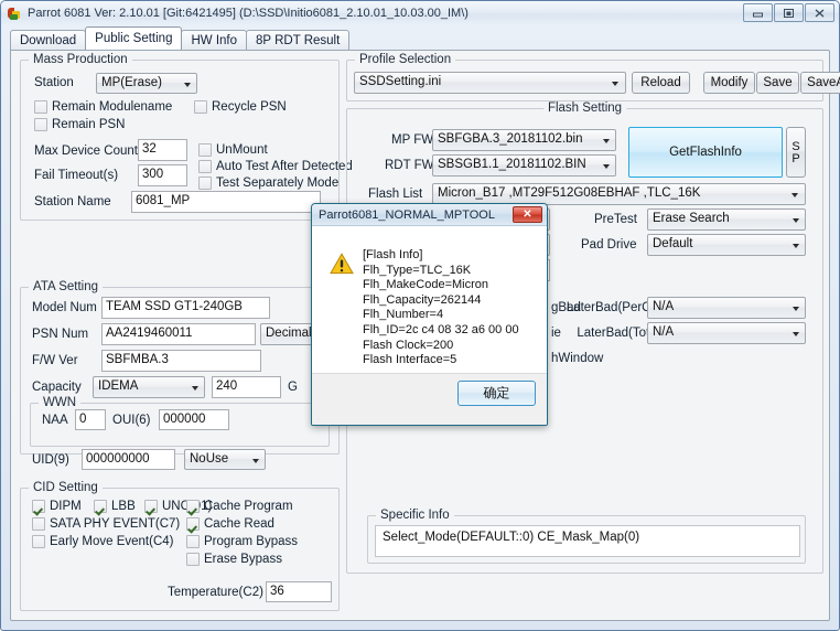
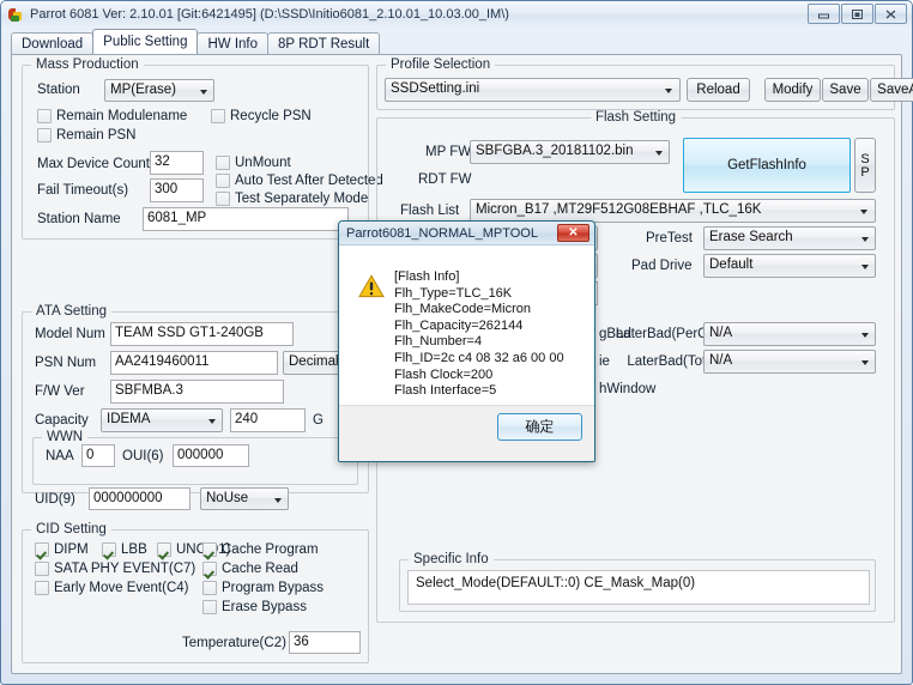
  Parrot 6081 Ver: 2.10.01 [Git:6421495] (D:\SSD\Initio6081_2.10.01_10.03.00_IM\)
  Download
  Public Setting
  HW Info
  8P RDT Result
  Mass Production
  Station
  MP(Erase)
  Remain Modulename
  Remain PSN
  Recycle PSN
  Max Device Count
  32
  Fail Timeout(s)
  300
  UnMount
  Auto Test After Detected
  Test Separately Mode
  Station Name
  6081_MP
  ATA Setting
  Model Num
  TEAM SSD GT1-240GB
  PSN Num
  AA2419460011
  Decima
  F/W Ver
  SBFMBA.3
  Capacity
  IDEMA
  240
  G
  WWN
  NAA
  0
  OUI(6)
  000000
  UID(9)
  000000000
  NoUse
  CID Setting
  DIPM
  LBB
  UNC1)
  SATA PHY EVENT(C7)
  Early Move Event(C4)
  Cache Program
  Cache Read
  Program Bypass
  Erase Bypass
  Temperature(C2)
  36
  Profile Selection
  SSDSetting.ini
  Reload
  Modify
  Save
  Flash Setting
  MP FW
  SBFGBA.3_20181102.bin
  RDT FW
- SBSGB1.1_20181102.BIN
  GetFlashInfo
  S
  P
  Flash List
  Micron_B17 ,MT29F512G08EBHAF ,TLC_16K
  PreTest
  Erase Search
  Pad Drive
  Default
  gBad
  ie
  hWindow
  LaterBad(Per
  N/A
  LaterBad(To
  N/A
  Specific Info
  Select_Mode(DEFAULT::0) CE_Mask_Map(0)
  Parrot6081_NORMAL_MPTOOL
  ✕
  [Flash Info]
  Flh_Type=TLC_16K
  Flh_MakeCode=Micron
  Flh_Capacity=262144
  Flh_Number=4
  Flh_ID=2c c4 08 32 a6 00 00
  Flash Clock=200
  Flash Interface=5
  确定
